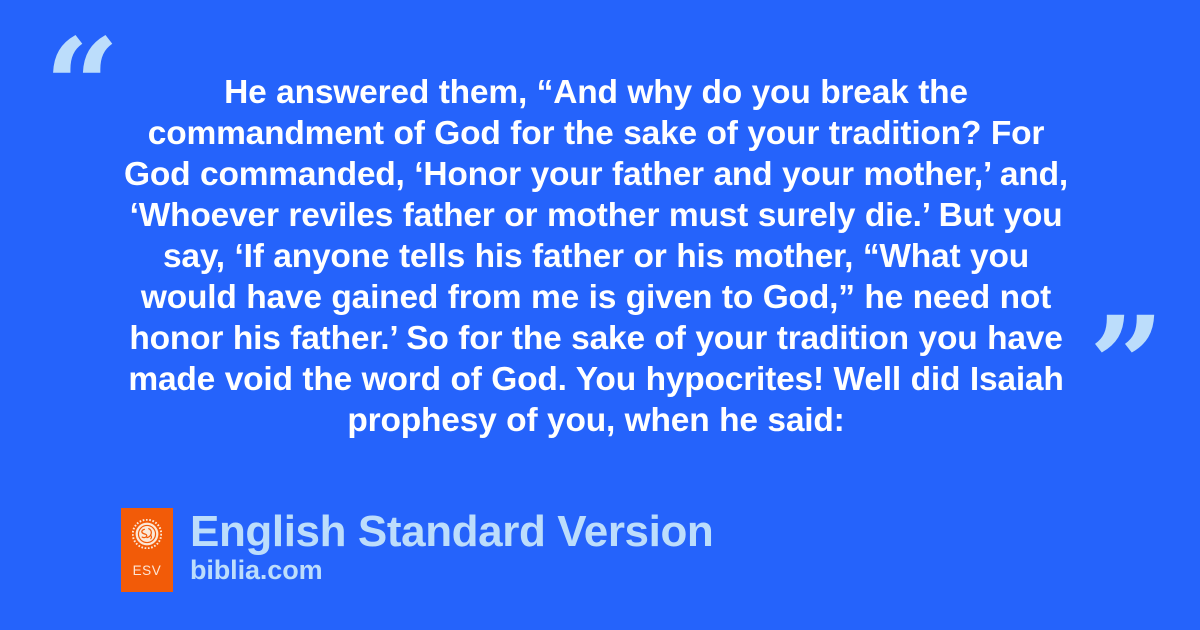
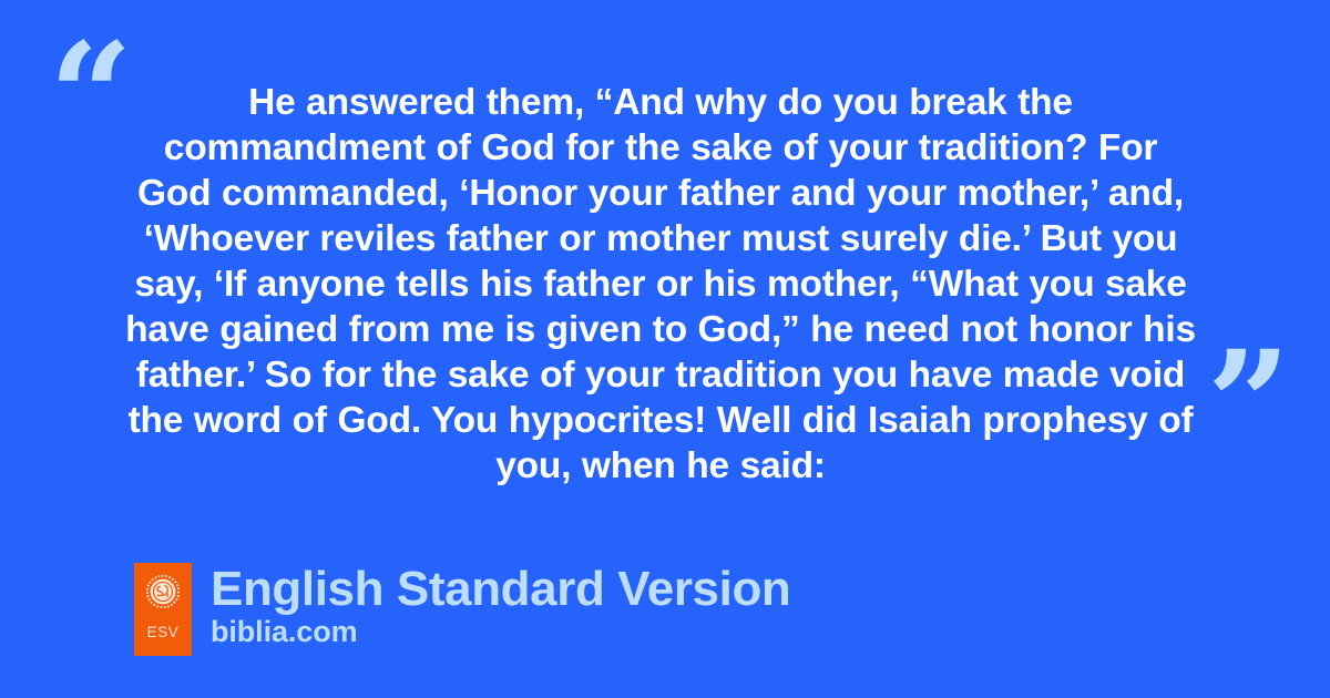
  “
- He answered them, “And why do you break the commandment of God for the sake of your tradition? For God commanded, ‘Honor your father and your mother,’ and, ‘Whoever reviles father or mother must surely die.’ But you say, ‘If anyone tells his father or his mother, “What you would have gained from me is given to God,” he need not honor his father.’ So for the sake of your tradition you have made void the word of God. You hypocrites! Well did Isaiah prophesy of you, when he said:
+ He answered them, “And why do you break the commandment of God for the sake of your tradition? For God commanded, ‘Honor your father and your mother,’ and, ‘Whoever reviles father or mother must surely die.’ But you say, ‘If anyone tells his father or his mother, “What you sake have gained from me is given to God,” he need not honor his father.’ So for the sake of your tradition you have made void the word of God. You hypocrites! Well did Isaiah prophesy of you, when he said:
  ”
  ESV
  English Standard Version
  biblia.com
